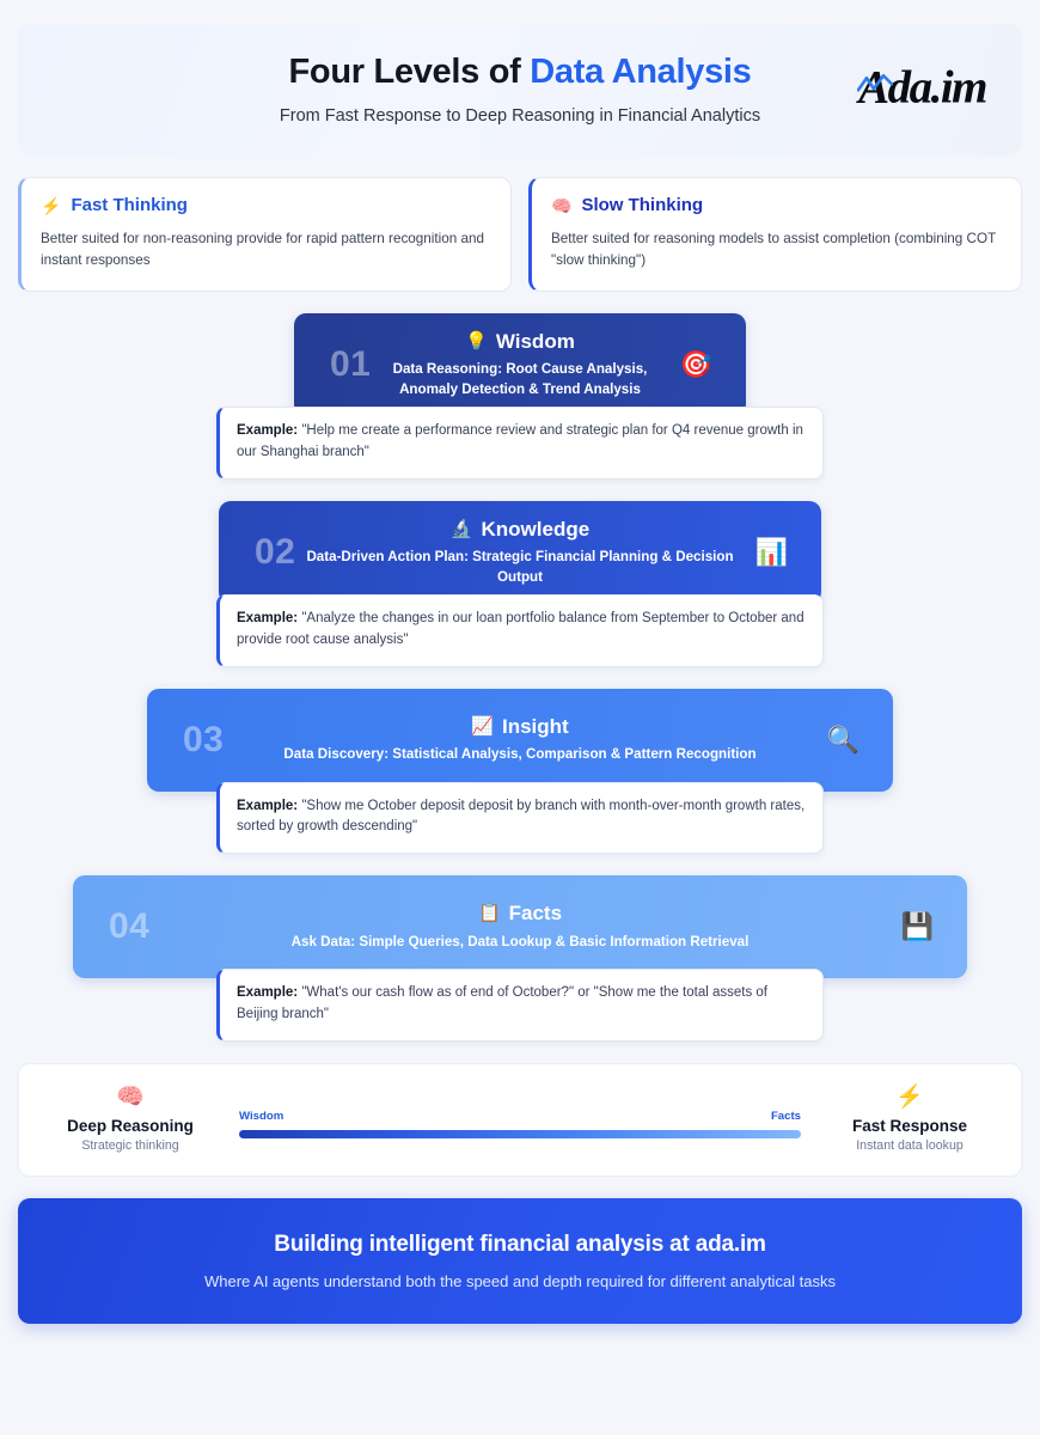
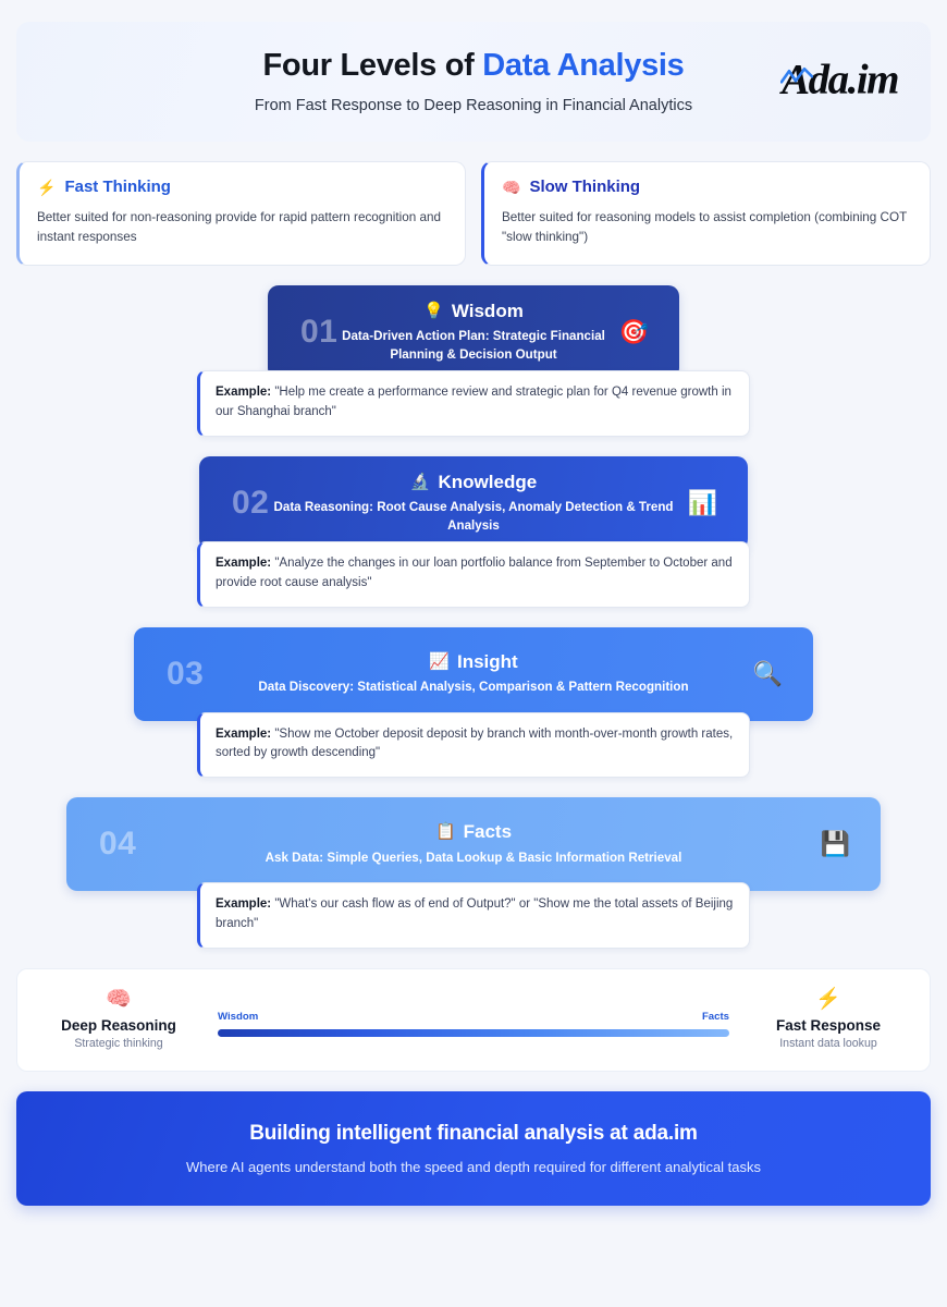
  Four Levels of Data Analysis
  From Fast Response to Deep Reasoning in Financial Analytics
  da.im
  ⚡
  Fast Thinking
  Better suited for non-reasoning provide for rapid pattern recognition and instant responses
  🧠
  Slow Thinking
  Better suited for reasoning models to assist completion (combining COT "slow thinking")
  01
  💡
  Wisdom
- Data Reasoning: Root Cause Analysis, Anomaly Detection & Trend Analysis
+ Data-Driven Action Plan: Strategic Financial Planning & Decision Output
  🎯
  Example: "Help me create a performance review and strategic plan for Q4 revenue growth in our Shanghai branch"
  02
  🔬
  Knowledge
- Data-Driven Action Plan: Strategic Financial Planning & Decision Output
+ Data Reasoning: Root Cause Analysis, Anomaly Detection & Trend Analysis
  📊
  Example: "Analyze the changes in our loan portfolio balance from September to October and provide root cause analysis"
  03
  📈
  Insight
  Data Discovery: Statistical Analysis, Comparison & Pattern Recognition
  🔍
  Example: "Show me October deposit deposit by branch with month-over-month growth rates, sorted by growth descending"
  04
  📋
  Facts
  Ask Data: Simple Queries, Data Lookup & Basic Information Retrieval
  💾
- Example: "What's our cash flow as of end of October?" or "Show me the total assets of Beijing branch"
+ Example: "What's our cash flow as of end of Output?" or "Show me the total assets of Beijing branch"
  🧠
  Deep Reasoning
  Strategic thinking
  Wisdom
  Facts
  ⚡
  Fast Response
  Instant data lookup
  Building intelligent financial analysis at ada.im
  Where AI agents understand both the speed and depth required for different analytical tasks
